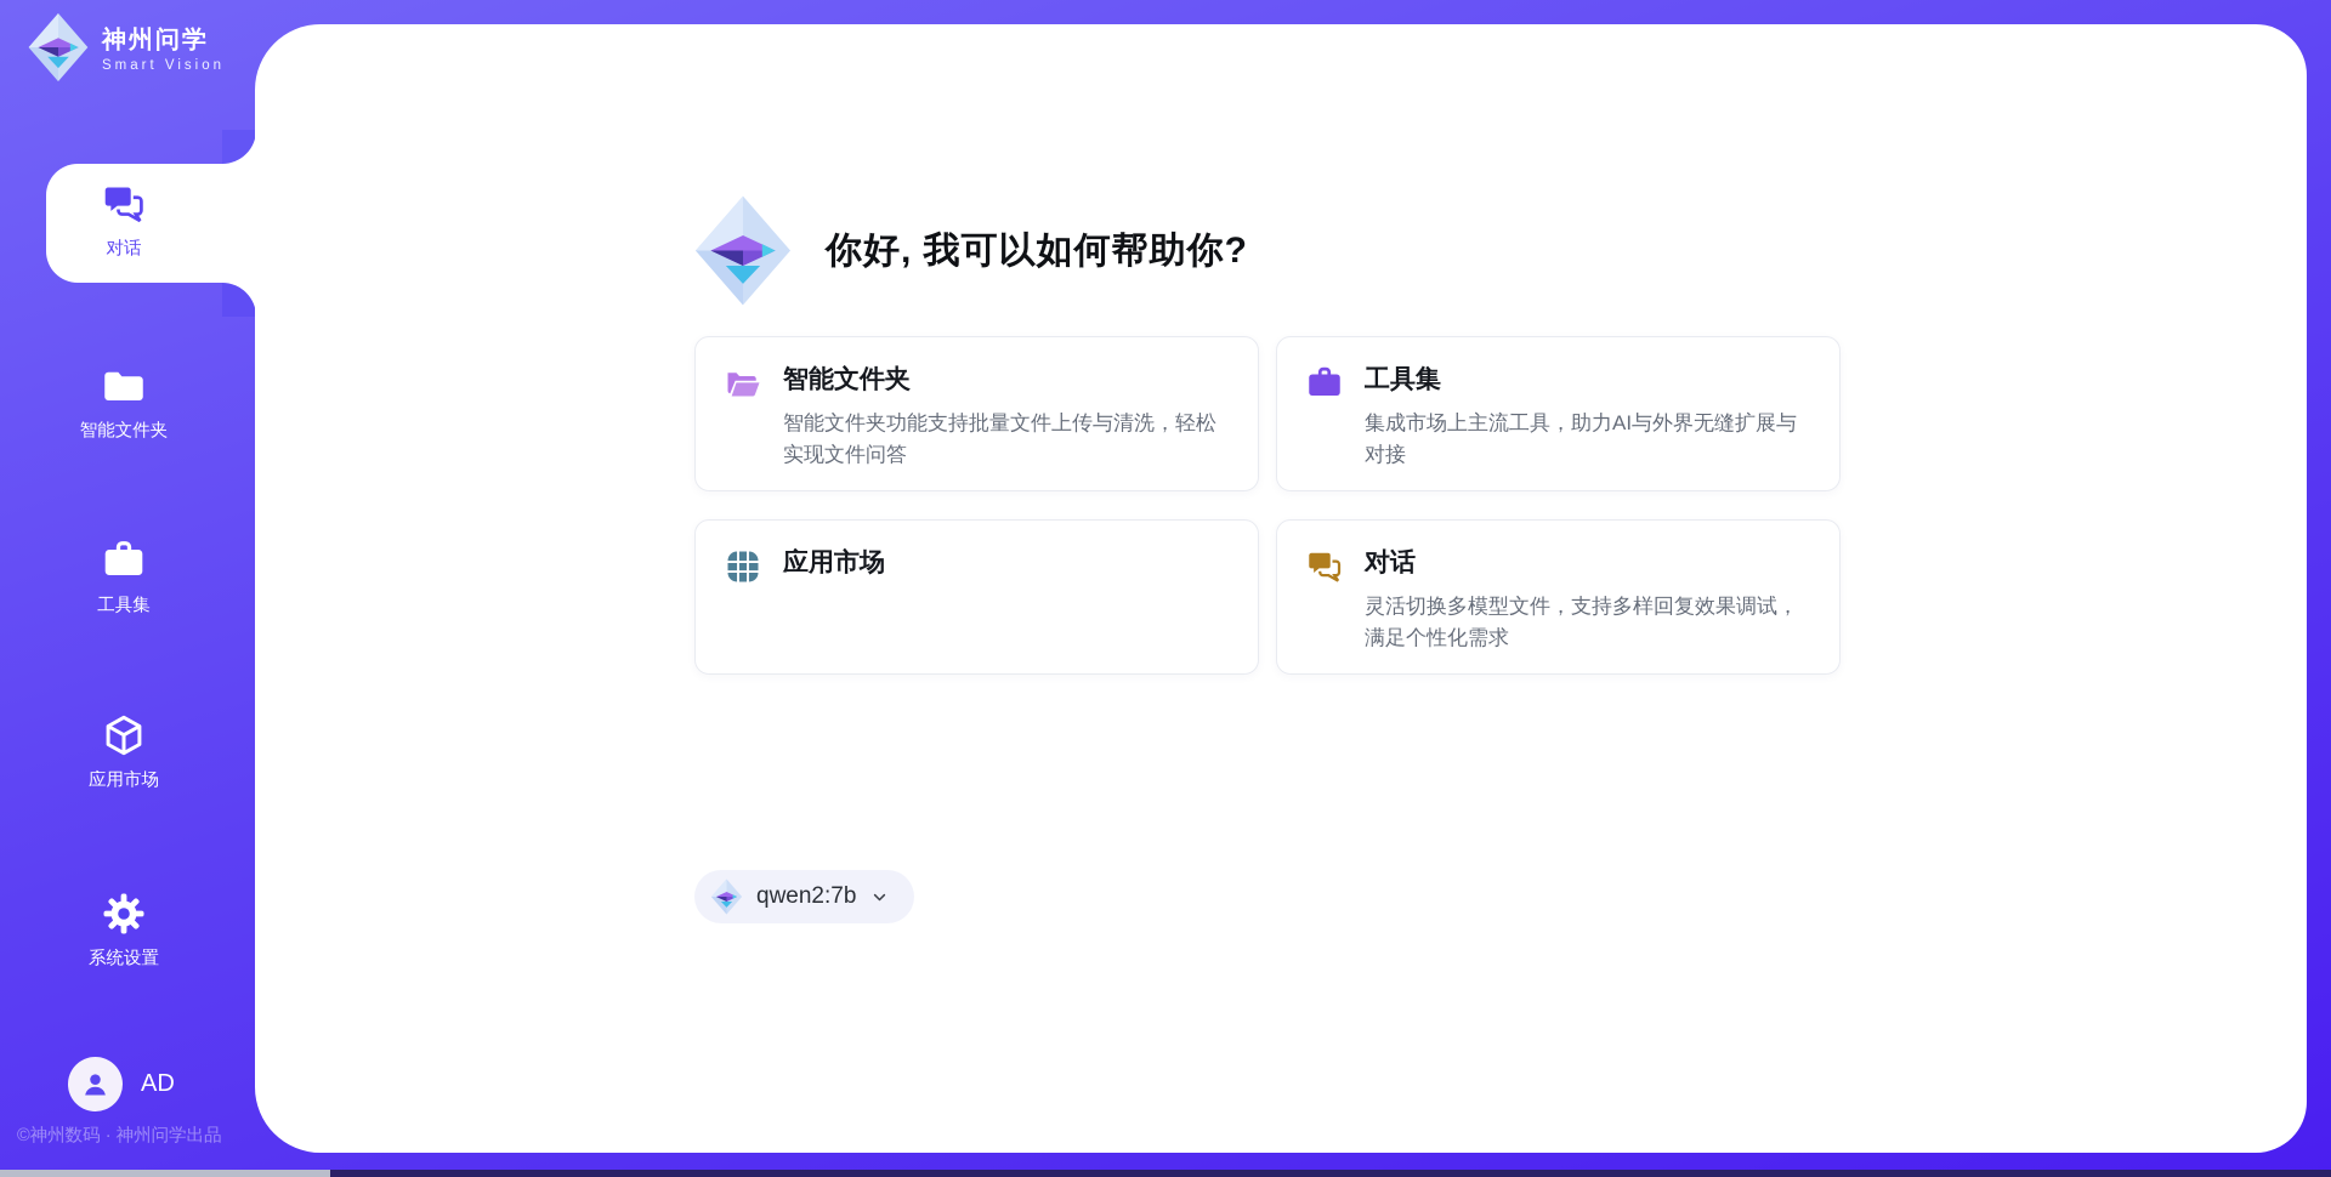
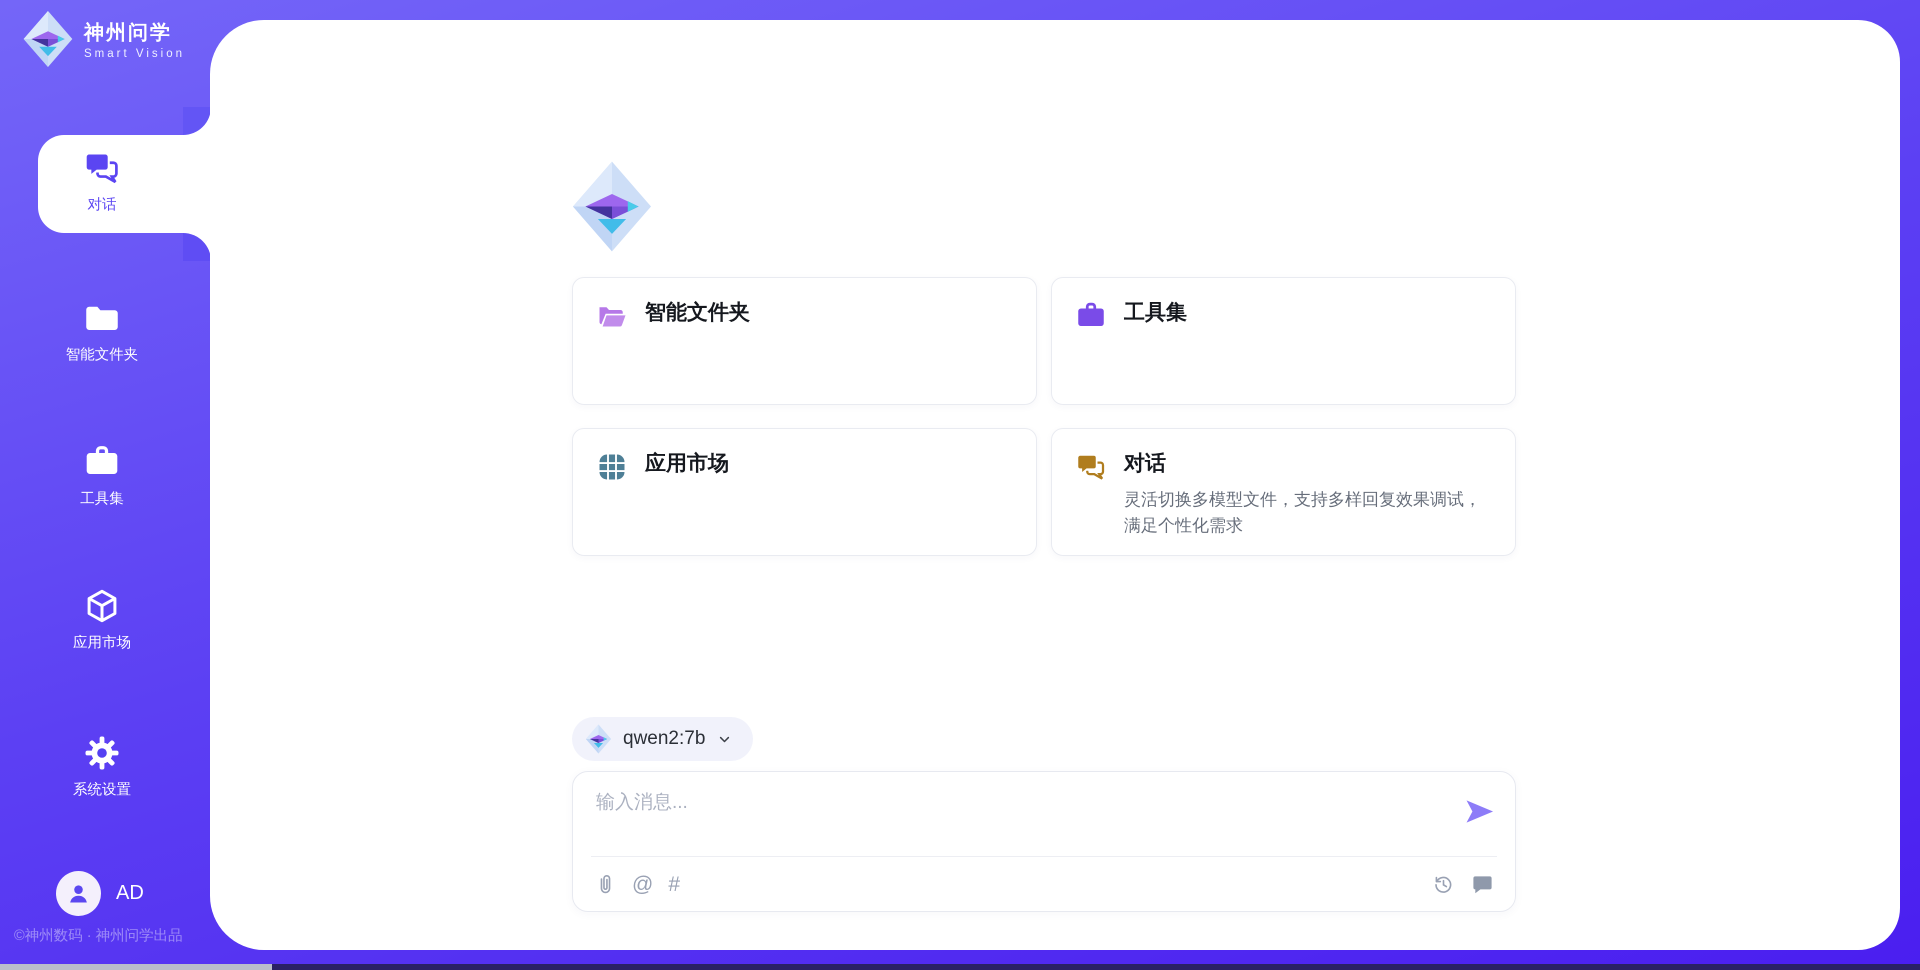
  神州问学
  Smart Vision
  对话
  智能文件夹
  工具集
  应用市场
  系统设置
  AD
  ©神州数码 · 神州问学出品
- 你好, 我可以如何帮助你?
  智能文件夹
- 智能文件夹功能支持批量文件上传与清洗，轻松实现文件问答
  工具集
- 集成市场上主流工具，助力AI与外界无缝扩展与对接
  应用市场
  对话
  灵活切换多模型文件，支持多样回复效果调试，满足个性化需求
  qwen2:7b
+ 输入消息...
+ @
+ #
